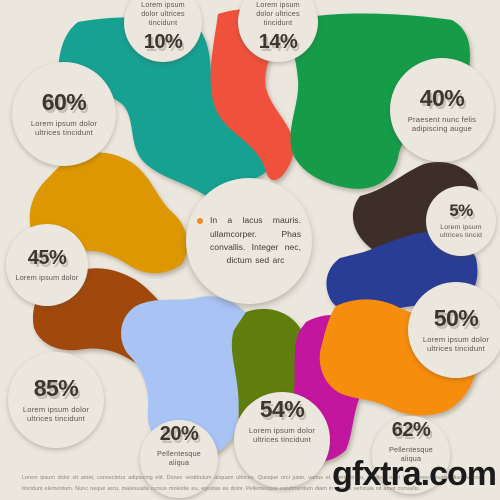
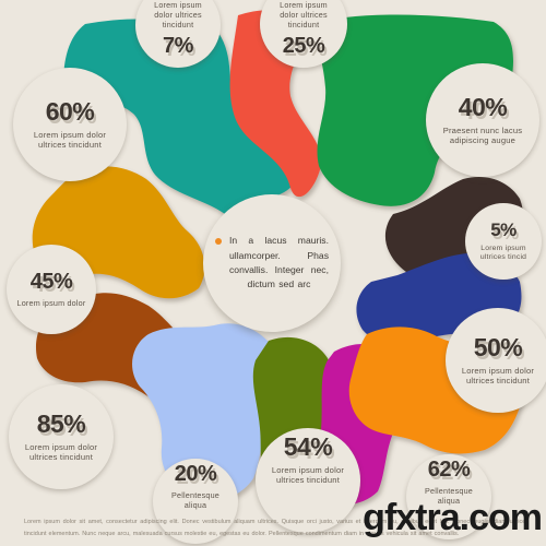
  In a lacus mauris. ullamcorper. Phas convallis. Integer nec, dictum sed arc
- 10%
+ 7%
  Lorem ipsum dolor ultrices tincidunt
- 14%
+ 25%
  Lorem ipsum dolor ultrices tincidunt
  60%
  Lorem ipsum dolor ultrices tincidunt
  40%
- Praesent nunc felis adipiscing augue
+ Praesent nunc lacus adipiscing augue
  5%
  45%
  Lorem ipsum dolor
  50%
  Lorem ipsum dolor ultrices tincidunt
  85%
  Lorem ipsum dolor ultrices tincidunt
  20%
  Pellentesque aliqua
  54%
  Lorem ipsum dolor ultrices tincidunt
  62%
  Pellentesque aliqua
  gfxtra.com
